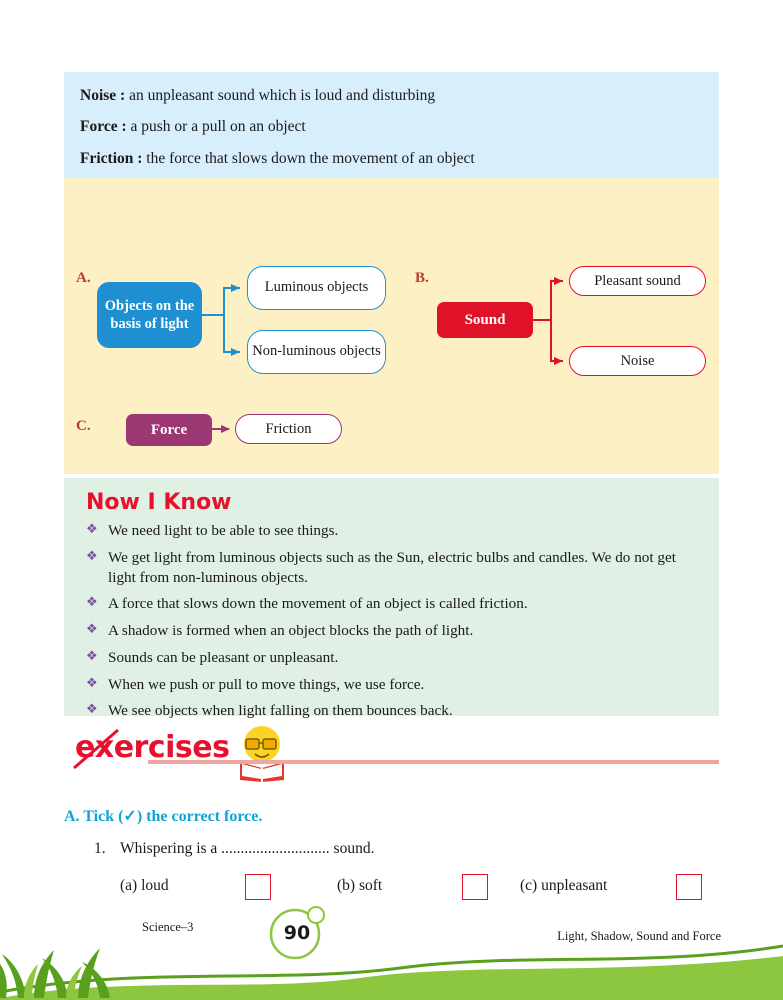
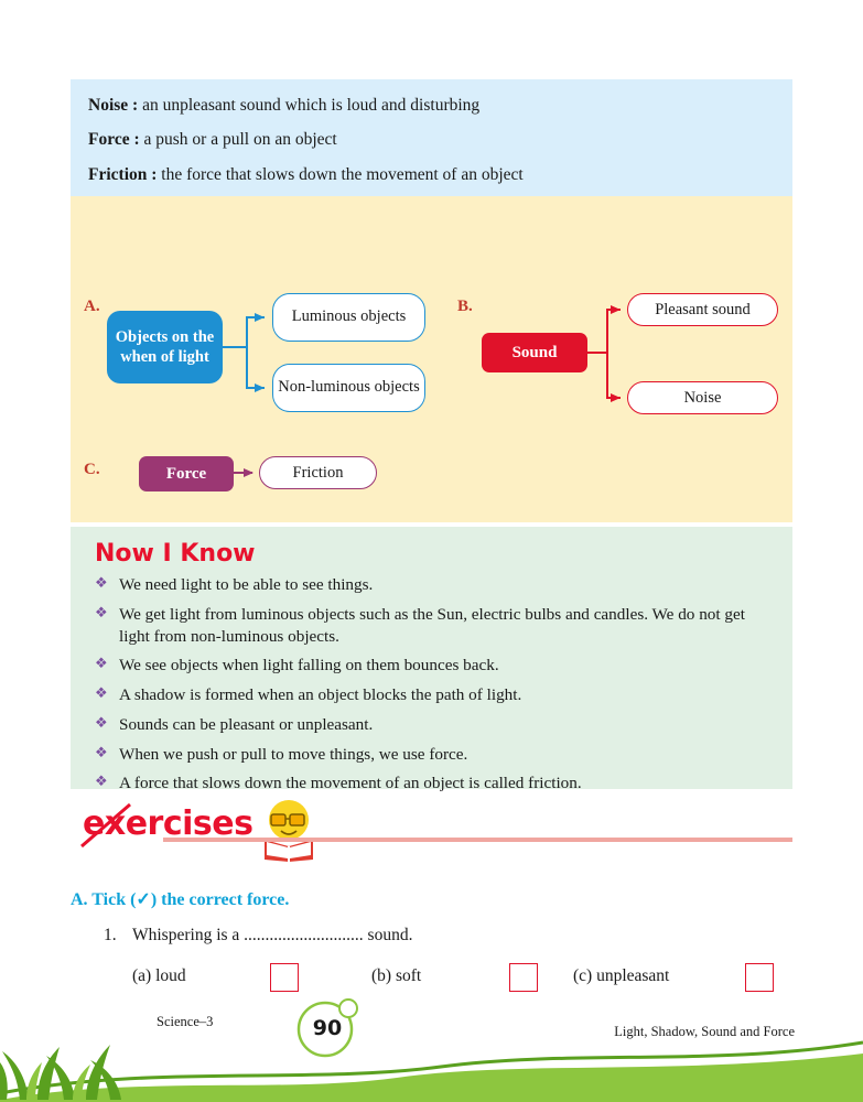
  Noise : an unpleasant sound which is loud and disturbing
  Force : a push or a pull on an object
  Friction : the force that slows down the movement of an object
  A.
- Objects on the basis of light
+ Objects on the when of light
  Luminous objects
  Non-luminous objects
  B.
  Sound
  Pleasant sound
  Noise
  C.
  Force
  Friction
  Now I Know
  ❖
  We need light to be able to see things.
  ❖
  We get light from luminous objects such as the Sun, electric bulbs and candles. We do not get light from non-luminous objects.
  ❖
- A force that slows down the movement of an object is called friction.
+ We see objects when light falling on them bounces back.
  ❖
  A shadow is formed when an object blocks the path of light.
  ❖
  Sounds can be pleasant or unpleasant.
  ❖
  When we push or pull to move things, we use force.
  ❖
- We see objects when light falling on them bounces back.
+ A force that slows down the movement of an object is called friction.
  exercises
  A. Tick (✓) the correct force.
  1.
  Whispering is a ............................ sound.
  (a) loud
  (b) soft
  (c) unpleasant
  Science–3
  90
  Light, Shadow, Sound and Force
